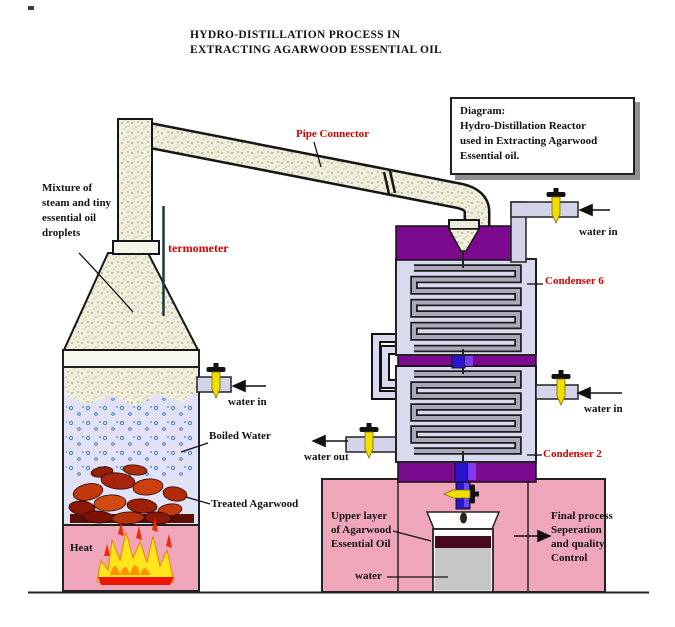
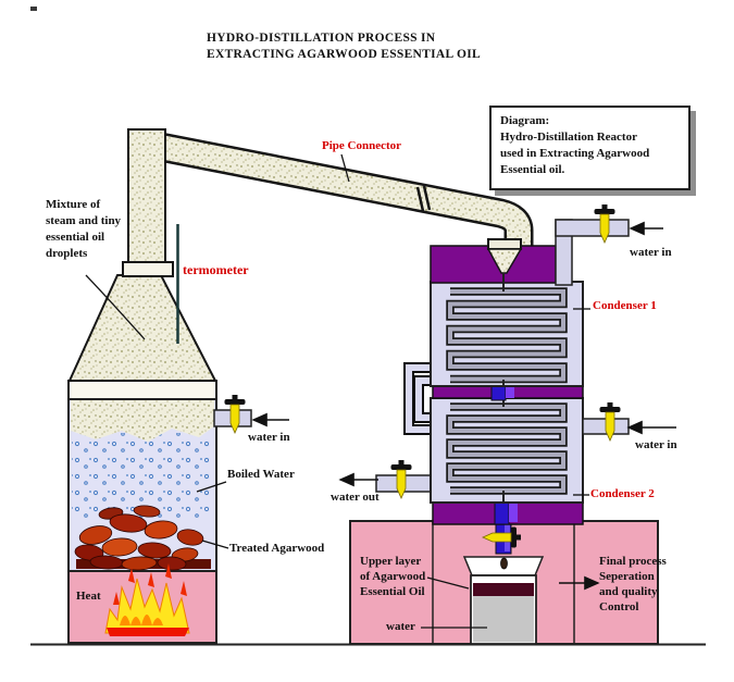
  HYDRO-DISTILLATION PROCESS IN
  EXTRACTING AGARWOOD ESSENTIAL OIL
  Diagram:
  Hydro-Distillation Reactor
  used in Extracting Agarwood
  Essential oil.
  Pipe Connector
  Mixture of
  steam and tiny
  essential oil
  droplets
  termometer
  water in
  Boiled Water
  Treated Agarwood
  Heat
  water in
- Condenser 6
+ Condenser 1
  water in
  Condenser 2
  water out
  Upper layer
  of Agarwood
  Essential Oil
  water
  Final process
  Seperation
  and quality
  Control
